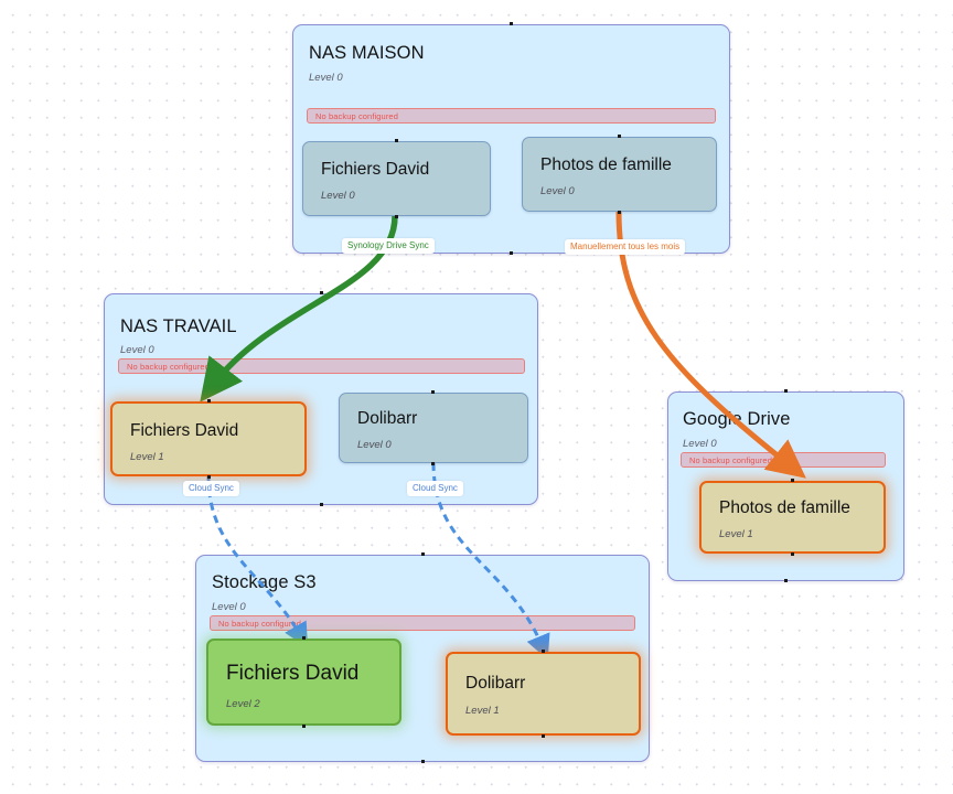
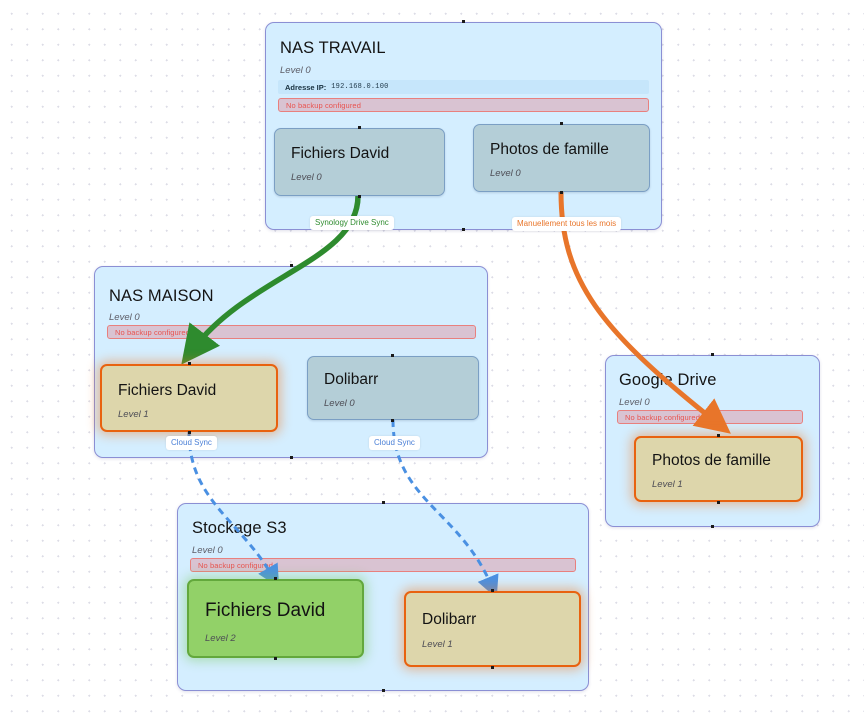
- NAS MAISON
+ NAS TRAVAIL
  Level 0
+ Adresse IP:
+ 192.168.0.100
  No backup configured
  Fichiers David
  Level 0
  Photos de famille
  Level 0
- NAS TRAVAIL
+ NAS MAISON
  Level 0
  No backup configured
  Fichiers David
  Level 1
  Dolibarr
  Level 0
  Goog Drive
  Level 0
  No backup configured
  Photos de famille
  Level 1
  Stockage S3
  Level 0
  No backup configurd
  Fichiers David
  Level 2
  Dolibarr
  Level 1
  Synology Drive Sync
  Manuellement tous les mois
  Cloud Sync
  Cloud Sync
